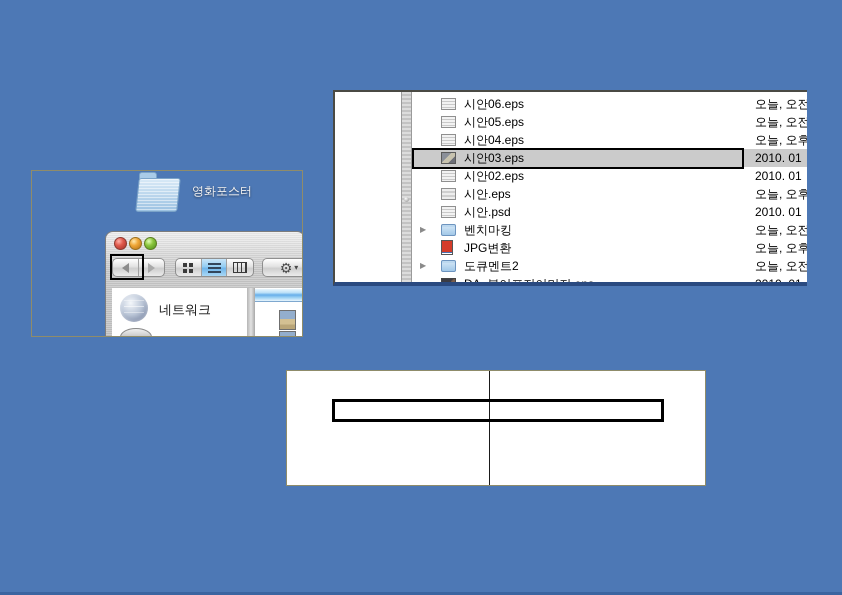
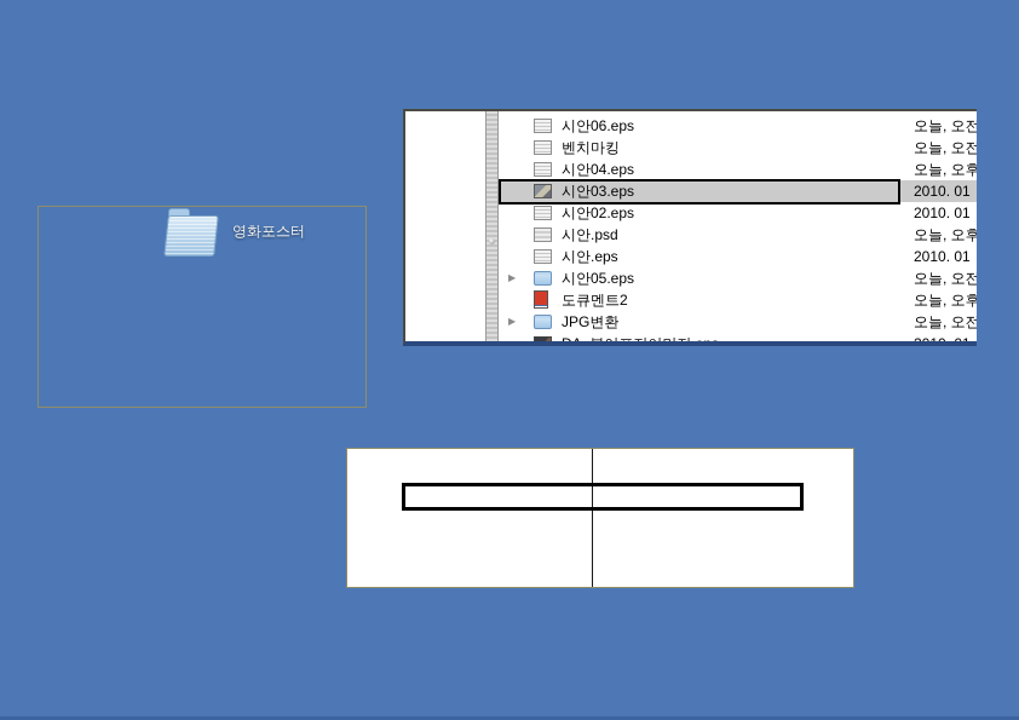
  영화포스터
- ⚙
- ▾
- 네트워크
  시안06.eps
  오늘, 오전
- 시안05.eps
+ 벤치마킹
  오늘, 오전
  시안04.eps
  오늘, 오후
  시안03.eps
  2010. 01
  시안02.eps
  2010. 01
- 시안.eps
+ 시안.psd
  오늘, 오후
- 시안.psd
+ 시안.eps
  2010. 01
  ▶
- 벤치마킹
+ 시안05.eps
  오늘, 오전
- JPG변환
+ 도큐멘트2
  오늘, 오후
  ▶
- 도큐멘트2
+ JPG변환
  오늘, 오전
